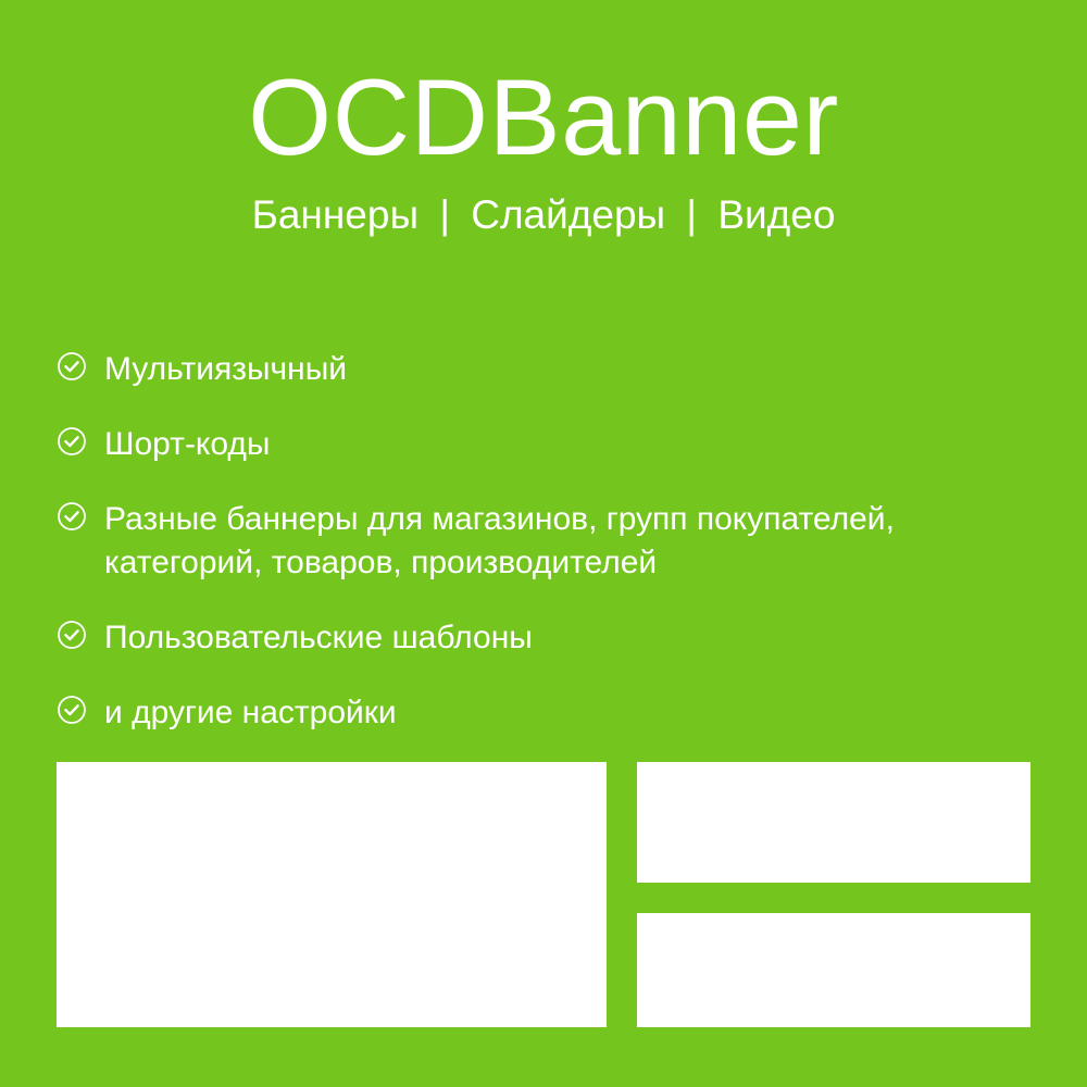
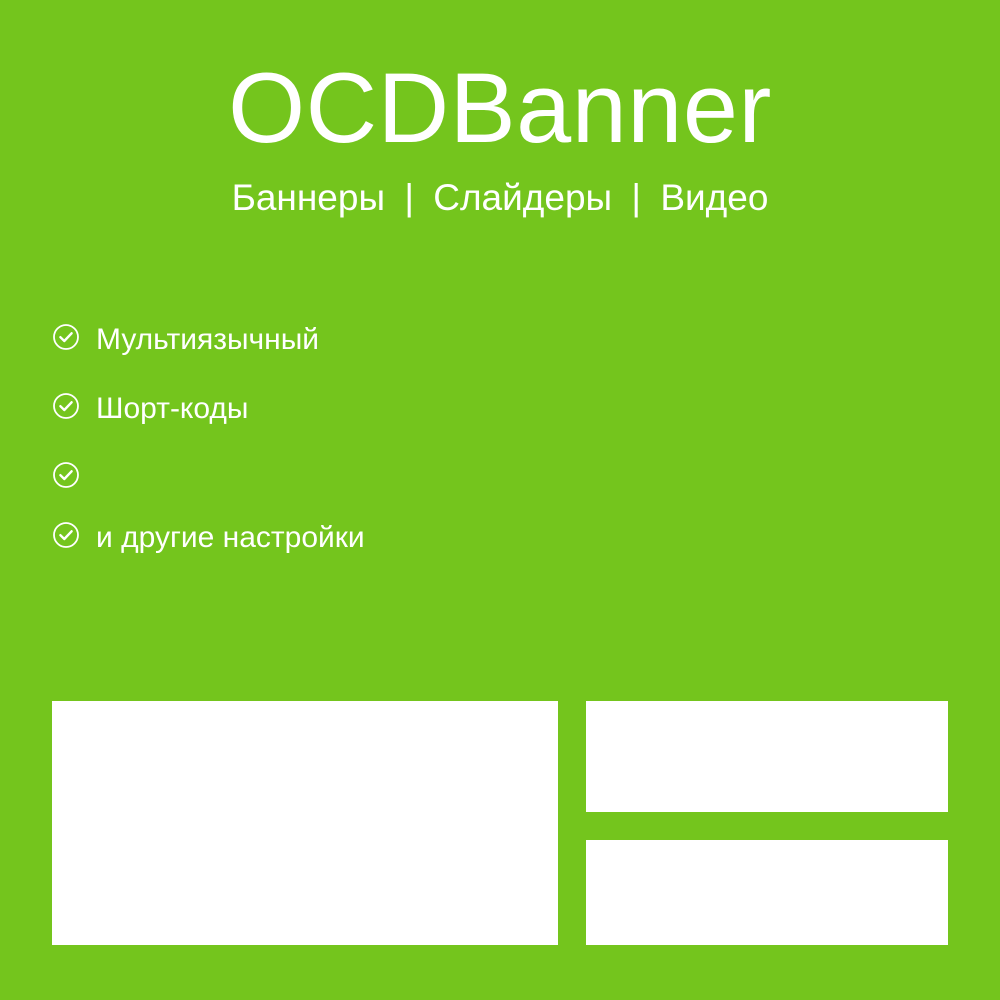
  OCDBanner
  Баннеры | Слайдеры | Видео
  Мультиязычный
  Шорт-коды
- Разные баннеры для магазинов, групп покупателей,
- категорий, товаров, производителей
- Пользовательские шаблоны
  и другие настройки
